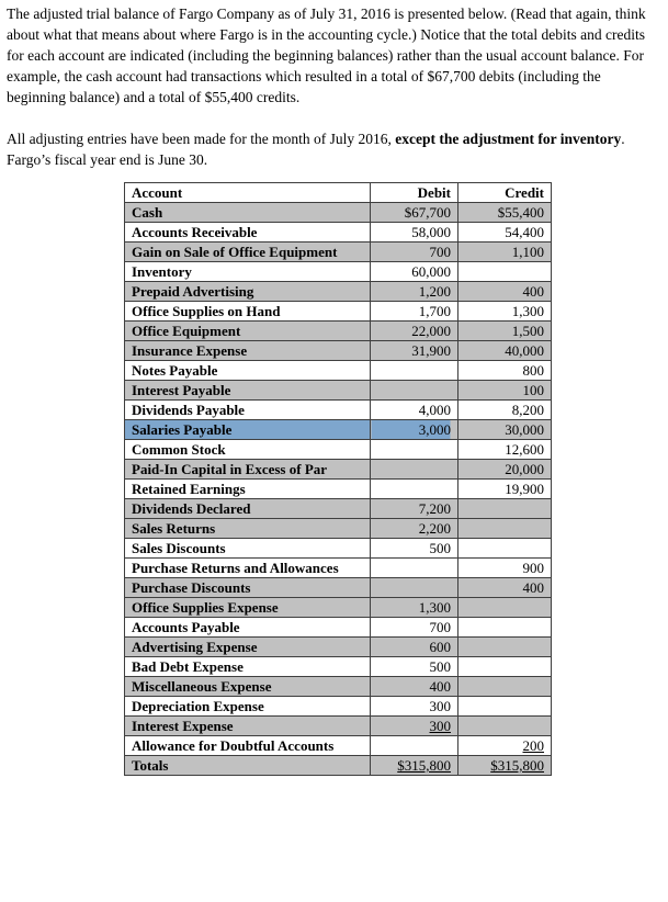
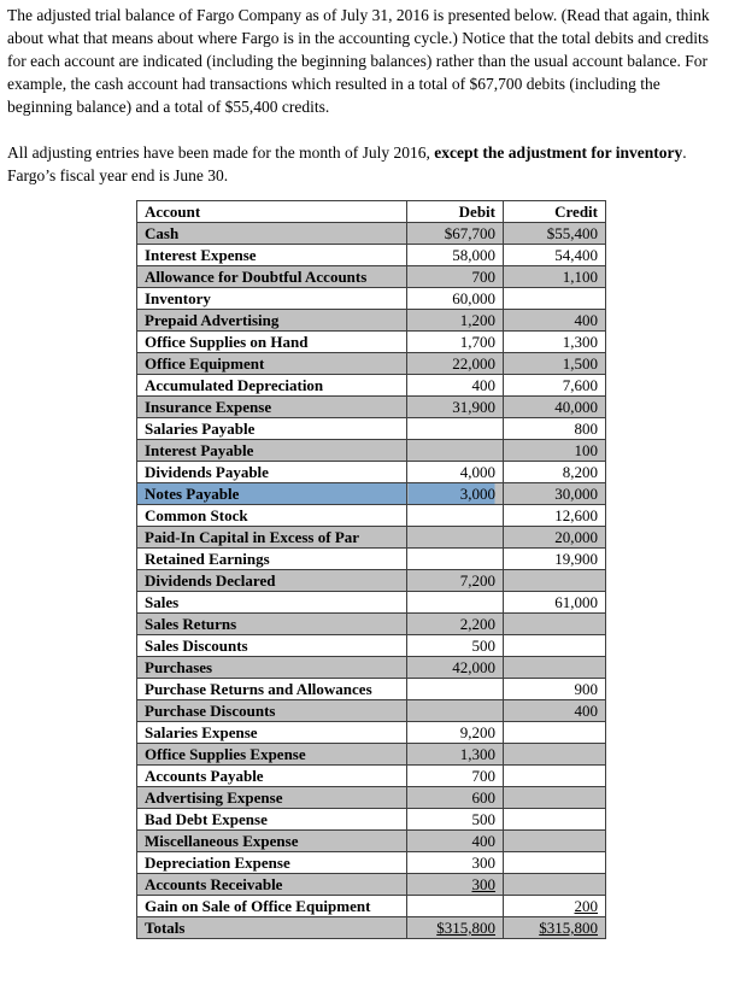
  The adjusted trial balance of Fargo Company as of July 31, 2016 is presented below. (Read that again, think about what that means about where Fargo is in the accounting cycle.) Notice that the total debits and credits for each account are indicated (including the beginning balances) rather than the usual account balance. For example, the cash account had transactions which resulted in a total of $67,700 debits (including the beginning balance) and a total of $55,400 credits.
  All adjusting entries have been made for the month of July 2016, except the adjustment for inventory.
  Fargo’s fiscal year end is June 30.
  Account	Debit	Credit
  Cash	$67,700	$55,400
- Accounts Receivable	58,000	54,400
+ Interest Expense	58,000	54,400
- Gain on Sale of Office Equipment	700	1,100
+ Allowance for Doubtful Accounts	700	1,100
  Inventory	60,000
  Prepaid Advertising	1,200	400
  Office Supplies on Hand	1,700	1,300
  Office Equipment	22,000	1,500
+ Accumulated Depreciation	400	7,600
  Insurance Expense	31,900	40,000
- Notes Payable		800
+ Salaries Payable		800
  Interest Payable		100
  Dividends Payable	4,000	8,200
- Salaries Payable	3,000	30,000
+ Notes Payable	3,000	30,000
  Common Stock		12,600
  Paid-In Capital in Excess of Par		20,000
  Retained Earnings		19,900
  Dividends Declared	7,200
+ Sales		61,000
  Sales Returns	2,200
  Sales Discounts	500
+ Purchases	42,000
  Purchase Returns and Allowances		900
  Purchase Discounts		400
+ Salaries Expense	9,200
  Office Supplies Expense	1,300
  Accounts Payable	700
  Advertising Expense	600
  Bad Debt Expense	500
  Miscellaneous Expense	400
  Depreciation Expense	300
- Interest Expense	300
+ Accounts Receivable	300
- Allowance for Doubtful Accounts		200
+ Gain on Sale of Office Equipment		200
  Totals	$315,800	$315,800
